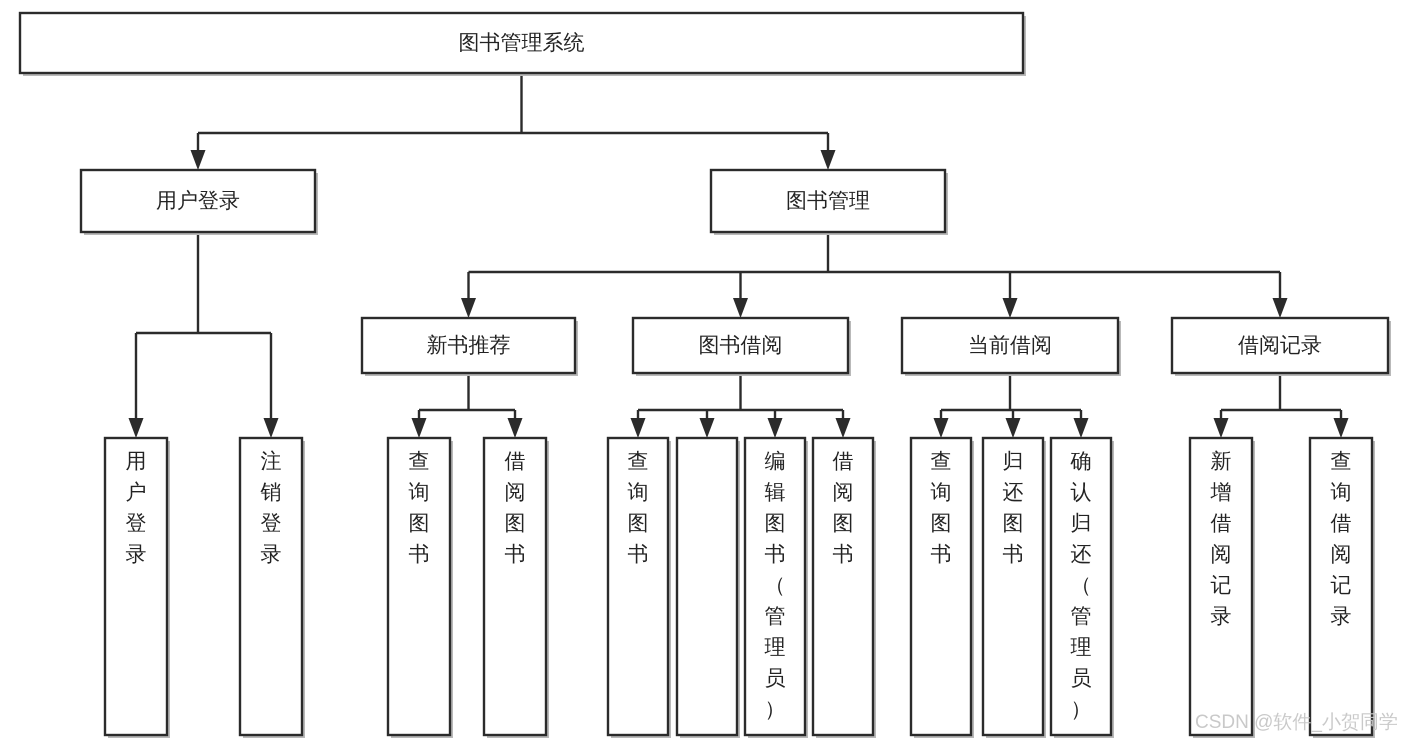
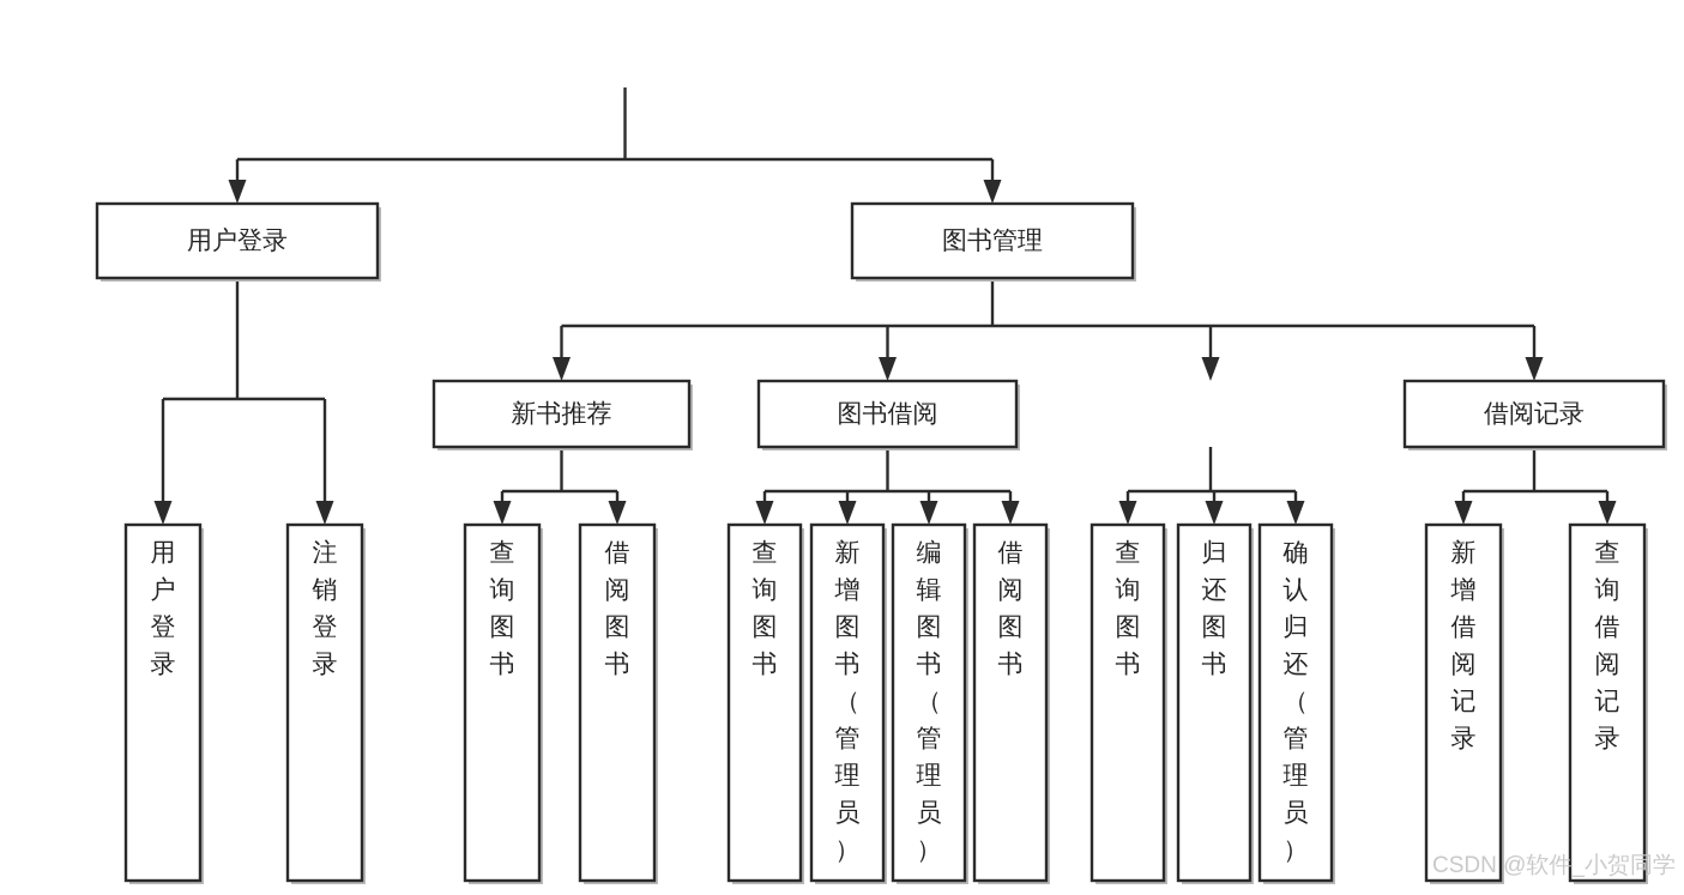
- 图书管理系统
  用户登录
  图书管理
  新书推荐
  图书借阅
- 当前借阅
  借阅记录
  用户登录
  注销登录
  查询图书
  借阅图书
  查询图书
+ 新增图书（管理员）
  编辑图书（管理员）
  借阅图书
  查询图书
  归还图书
  确认归还（管理员）
  新增借阅记录
  查询借阅记录
  CSDN @软件_小贺同学
